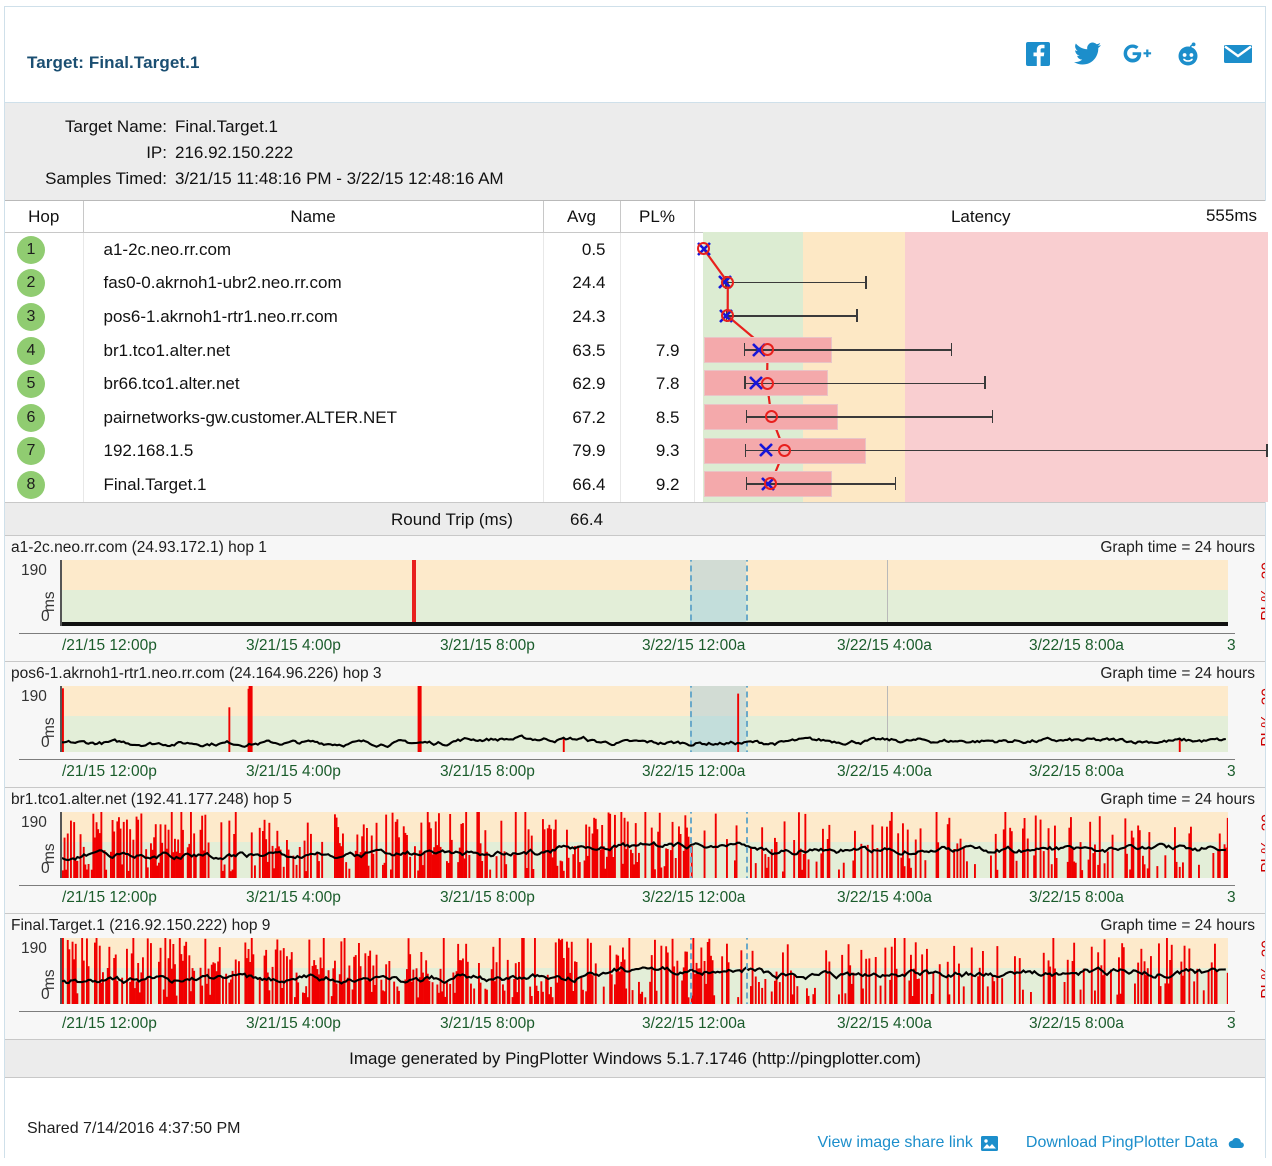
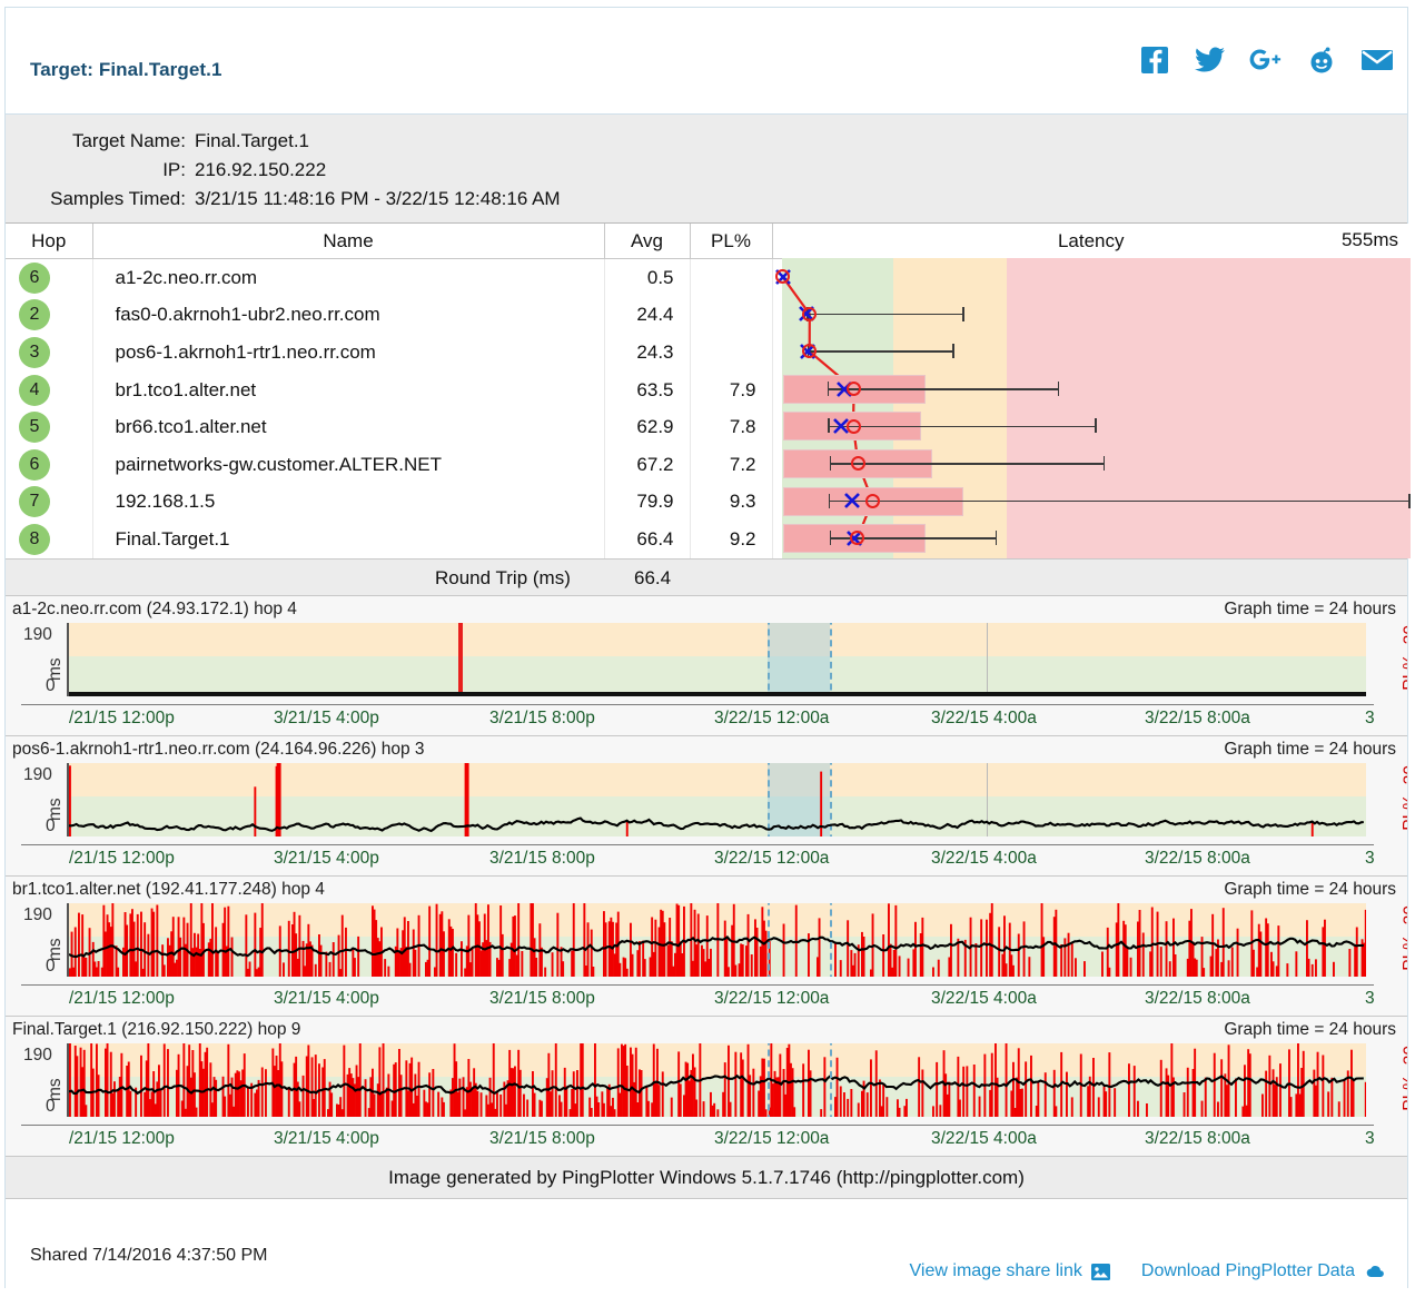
  Target: Final.Target.1
  Target Name: Final.Target.1
  IP: 216.92.150.222
  Samples Timed: 3/21/15 11:48:16 PM - 3/22/15 12:48:16 AM
  Hop	Name	Avg	PL%	Latency 555ms
- 1	a1-2c.neo.rr.com	0.5
+ 6	a1-2c.neo.rr.com	0.5
  2	fas0-0.akrnoh1-ubr2.neo.rr.com	24.4
  3	pos6-1.akrnoh1-rtr1.neo.rr.com	24.3
  4	br1.tco1.alter.net	63.5	7.9
  5	br66.tco1.alter.net	62.9	7.8
- 6	pairnetworks-gw.customer.ALTER.NET	67.2	8.5
+ 6	pairnetworks-gw.customer.ALTER.NET	67.2	7.2
  7	192.168.1.5	79.9	9.3
  8	Final.Target.1	66.4	9.2
  Round Trip (ms)
  66.4
- a1-2c.neo.rr.com (24.93.172.1) hop 1
+ a1-2c.neo.rr.com (24.93.172.1) hop 4
  Graph time = 24 hours
  190
  0
  /21/15 12:00p
  3/21/15 4:00p
  3/21/15 8:00p
  3/22/15 12:00a
  3/22/15 4:00a
  3/22/15 8:00a
  3
  pos6-1.akrnoh1-rtr1.neo.rr.com (24.164.96.226) hop 3
  Graph time = 24 hours
  190
  0
  /21/15 12:00p
  3/21/15 4:00p
  3/21/15 8:00p
  3/22/15 12:00a
  3/22/15 4:00a
  3/22/15 8:00a
  3
- br1.tco1.alter.net (192.41.177.248) hop 5
+ br1.tco1.alter.net (192.41.177.248) hop 4
  Graph time = 24 hours
  190
  0
  /21/15 12:00p
  3/21/15 4:00p
  3/21/15 8:00p
  3/22/15 12:00a
  3/22/15 4:00a
  3/22/15 8:00a
  3
  Final.Target.1 (216.92.150.222) hop 9
  Graph time = 24 hours
  190
  0
  /21/15 12:00p
  3/21/15 4:00p
  3/21/15 8:00p
  3/22/15 12:00a
  3/22/15 4:00a
  3/22/15 8:00a
  3
  Image generated by PingPlotter Windows 5.1.7.1746 (http://pingplotter.com)
  Shared 7/14/2016 4:37:50 PM
  View image share link
  Download PingPlotter Data
